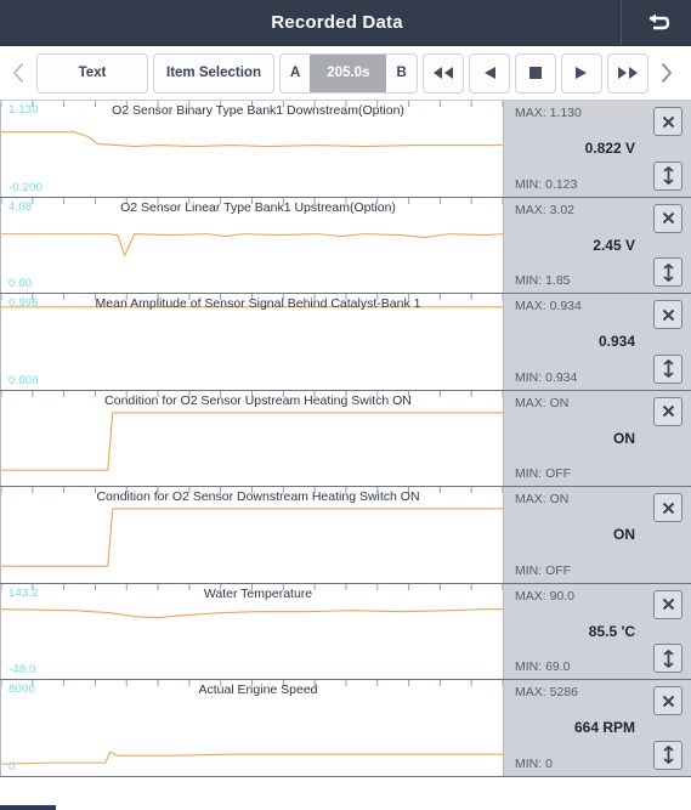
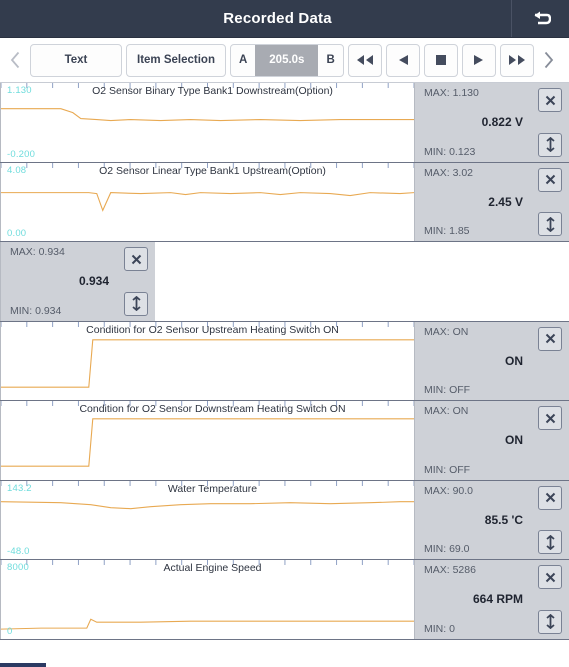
  Recorded Data
  Text
  Item Selection
  A
  205.0s
  B
  O2 Sensor Binary Type Bank1 Downstream(Option)
  1.130
  -0.200
  MAX: 1.130
  0.822 V
  MIN: 0.123
  O2 Sensor Linear Type Bank1 Upstream(Option)
  4.08
  0.00
  MAX: 3.02
  2.45 V
  MIN: 1.85
- Mean Amplitude of Sensor Signal Behind Catalyst-Bank 1
- 0.996
- 0.000
  MAX: 0.934
  0.934
  MIN: 0.934
  Condition for O2 Sensor Upstream Heating Switch ON
  MAX: ON
  ON
  MIN: OFF
  Condition for O2 Sensor Downstream Heating Switch ON
  MAX: ON
  ON
  MIN: OFF
  Water Temperature
  143.2
  -48.0
  MAX: 90.0
  85.5 'C
  MIN: 69.0
  Actual Engine Speed
  8000
  0
  MAX: 5286
  664 RPM
  MIN: 0
